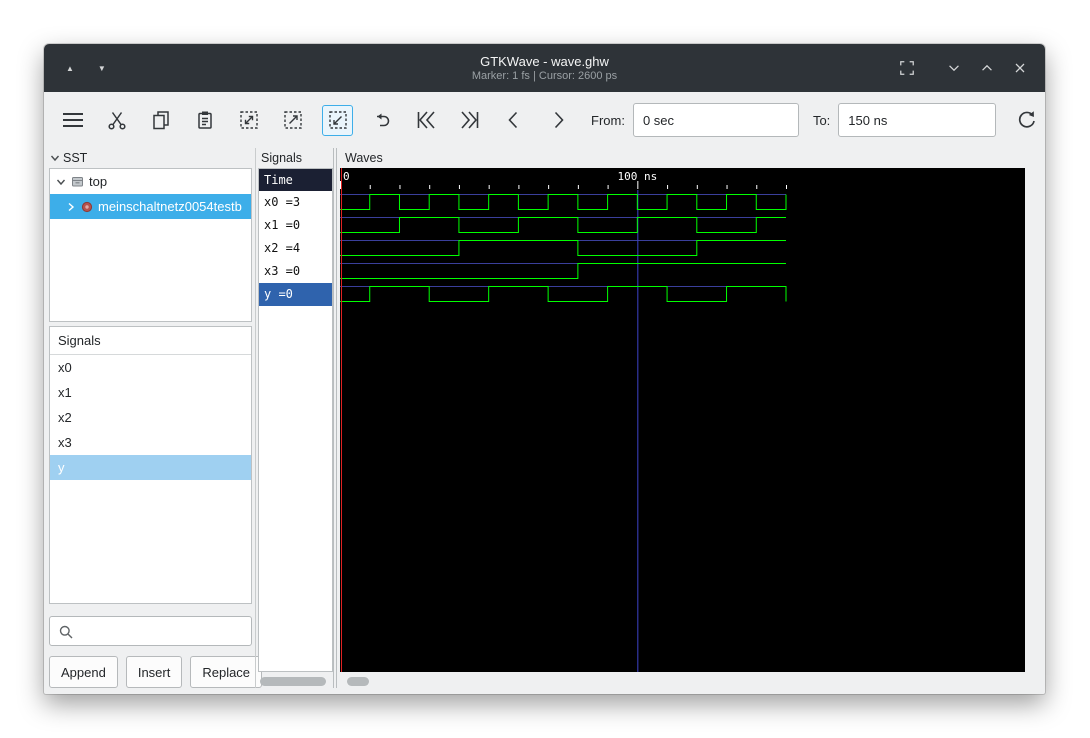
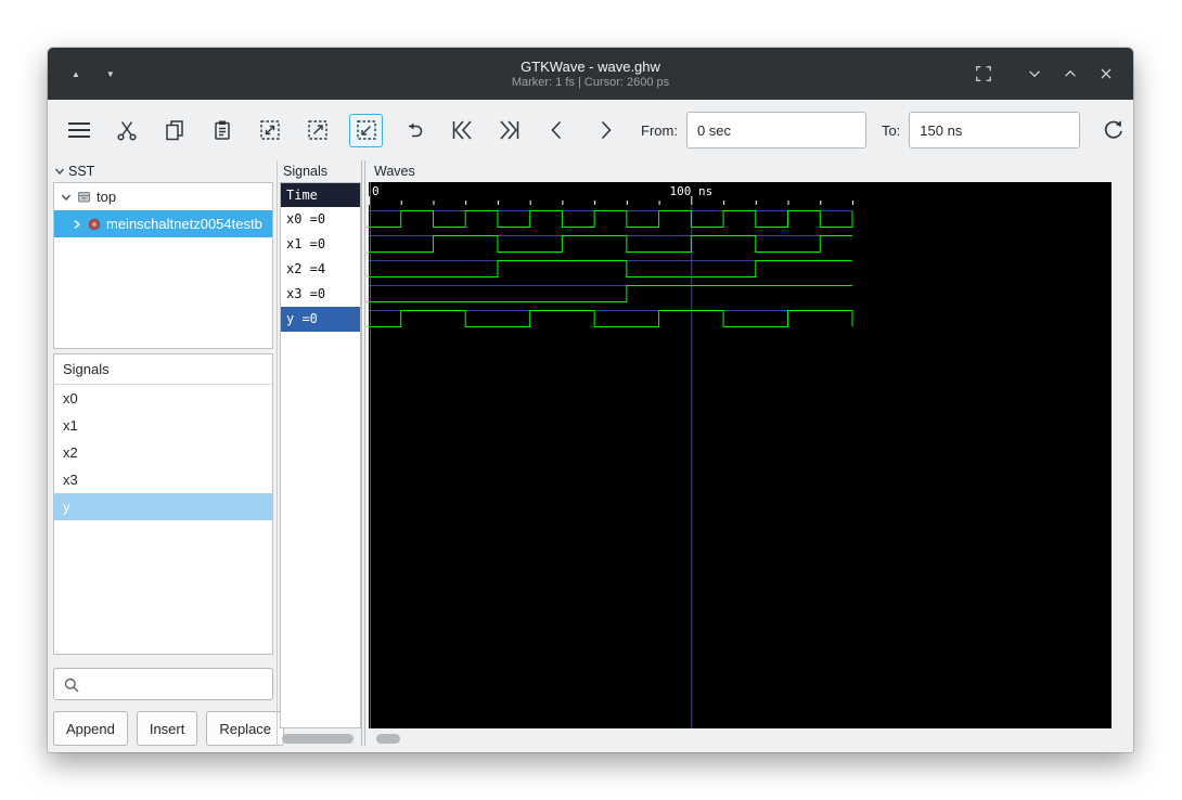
  ▲
  ▼
  GTKWave - wave.ghw
  Marker: 1 fs | Cursor: 2600 ps
  From:
  0 sec
  To:
  150 ns
  SST
  top
  meinschaltnetz0054testb
  Signals
  x0
  x1
  x2
  x3
  y
  Append
  Insert
  Replace
  Signals
  Time
- x0 =3
+ x0 =0
  x1 =0
  x2 =4
  x3 =0
  y =0
  Waves
  0
  100 ns
